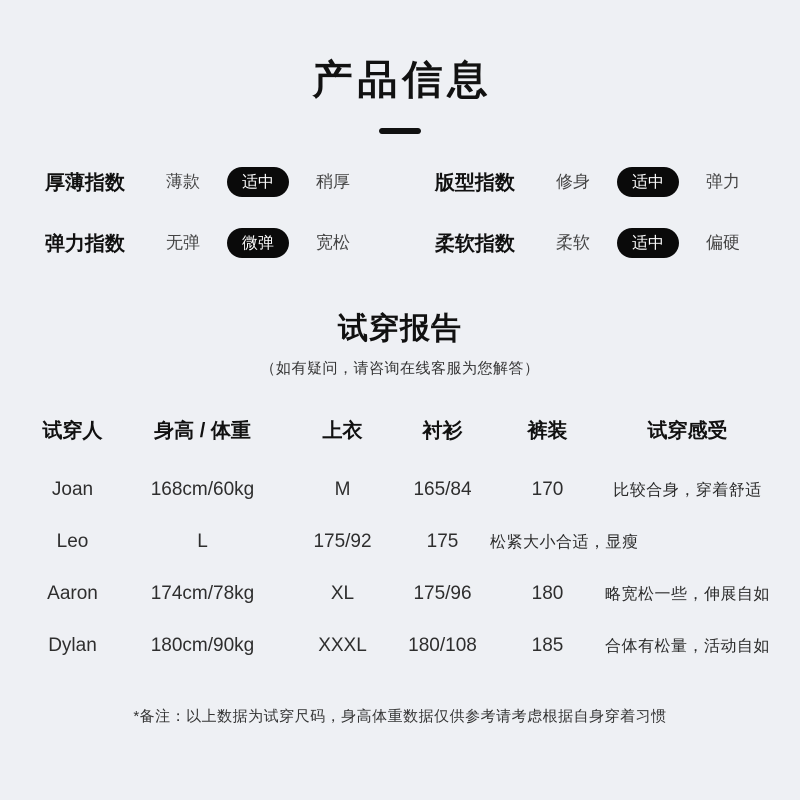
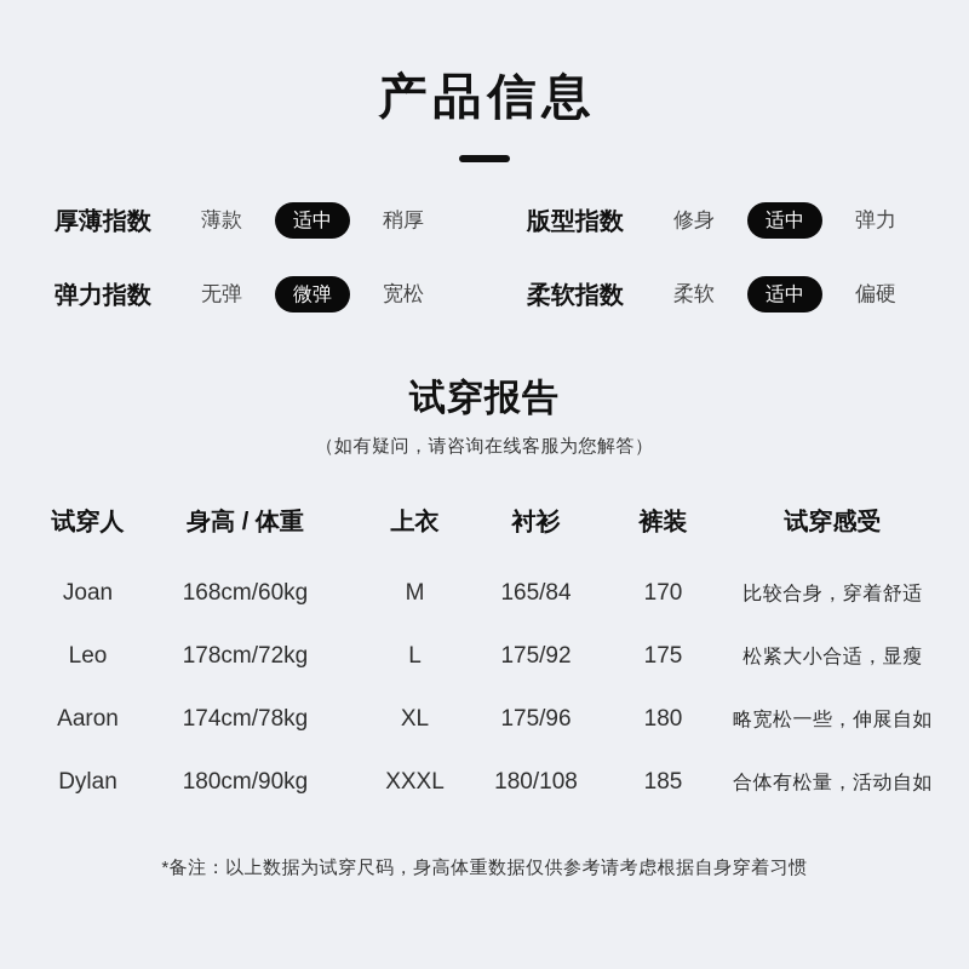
  产品信息
  厚薄指数
  薄款
  适中
  稍厚
  版型指数
  修身
  适中
  弹力
  弹力指数
  无弹
  微弹
  宽松
  柔软指数
  柔软
  适中
  偏硬
  试穿报告
  （如有疑问，请咨询在线客服为您解答）
  试穿人
  身高 / 体重
  上衣
  衬衫
  裤装
  试穿感受
  Joan
  168cm/60kg
  M
  165/84
  170
  比较合身，穿着舒适
  Leo
+ 178cm/72kg
  L
  175/92
  175
  松紧大小合适，显瘦
  Aaron
  174cm/78kg
  XL
  175/96
  180
  略宽松一些，伸展自如
  Dylan
  180cm/90kg
  XXXL
  180/108
  185
  合体有松量，活动自如
  *备注：以上数据为试穿尺码，身高体重数据仅供参考请考虑根据自身穿着习惯
